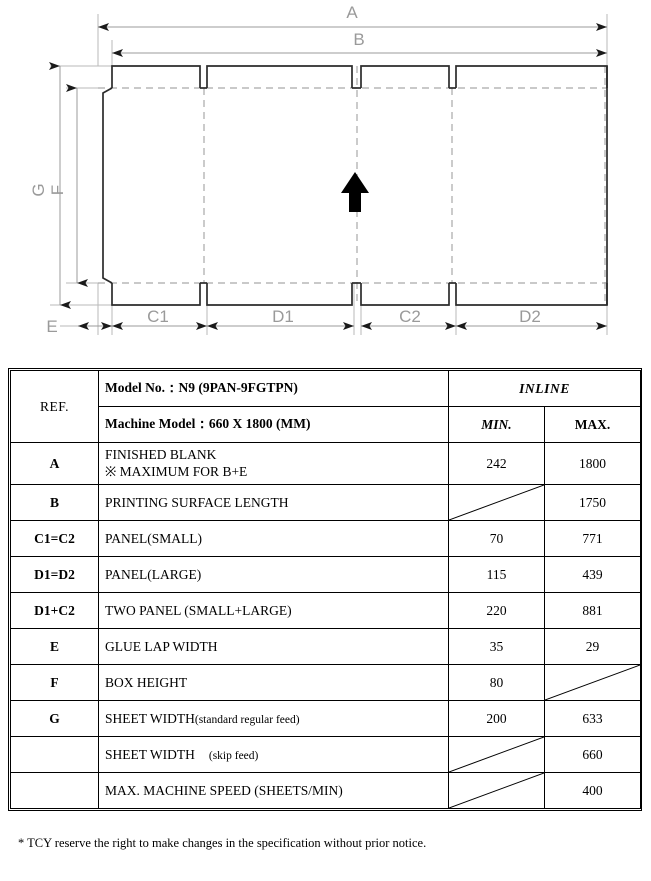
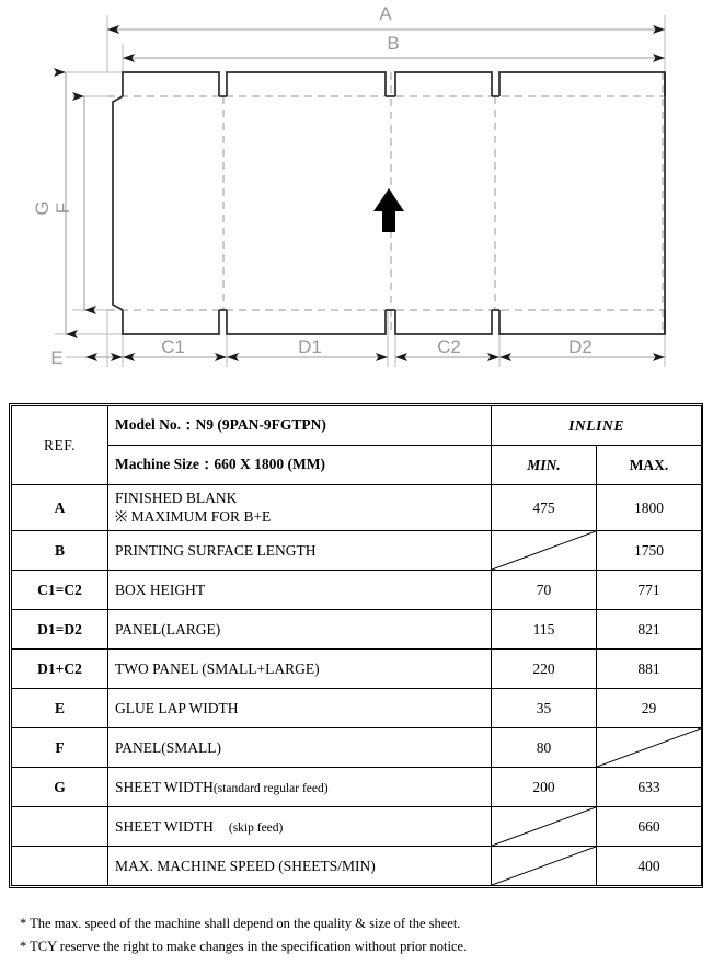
  A
  B
  E
  C1
  D1
  C2
  D2
  REF.	Model No.：N9 (9PAN-9FGTPN)	INLINE
- Machine Model：660 X 1800 (MM)	MIN.	MAX.
+ Machine Size：660 X 1800 (MM)	MIN.	MAX.
- A	FINISHED BLANK ※ MAXIMUM FOR B+E	242	1800
+ A	FINISHED BLANK ※ MAXIMUM FOR B+E	475	1800
  B	PRINTING SURFACE LENGTH		1750
- C1=C2	PANEL(SMALL)	70	771
+ C1=C2	BOX HEIGHT	70	771
- D1=D2	PANEL(LARGE)	115	439
+ D1=D2	PANEL(LARGE)	115	821
  D1+C2	TWO PANEL (SMALL+LARGE)	220	881
  E	GLUE LAP WIDTH	35	29
- F	BOX HEIGHT	80
+ F	PANEL(SMALL)	80
  G	SHEET WIDTH(standard regular feed)	200	633
  	SHEET WIDTH (skip feed)		660
  	MAX. MACHINE SPEED (SHEETS/MIN)		400
+ * The max. speed of the machine shall depend on the quality & size of the sheet.
  * TCY reserve the right to make changes in the specification without prior notice.
